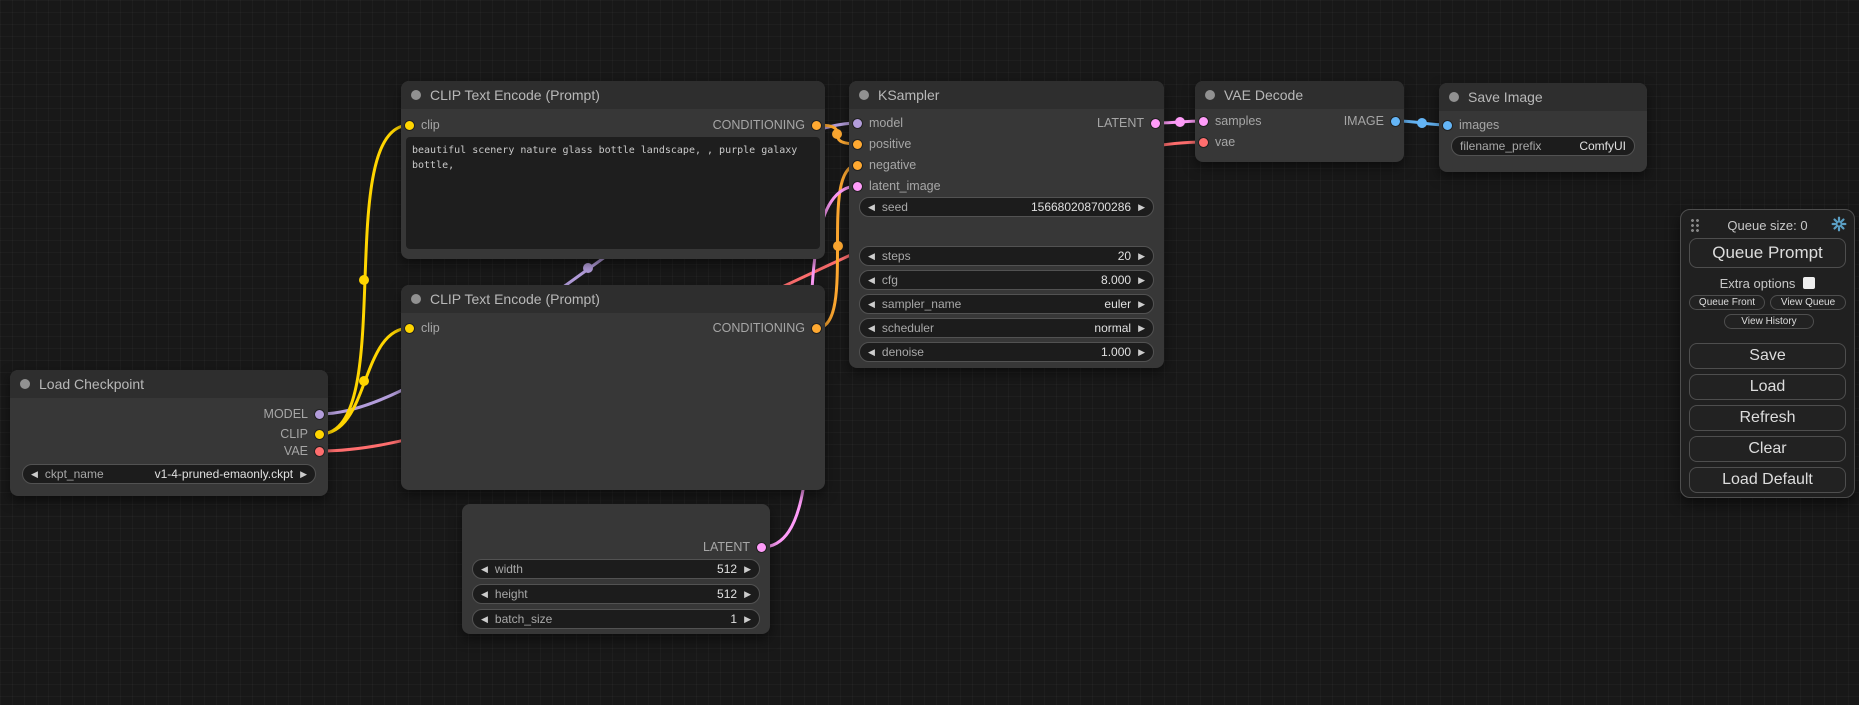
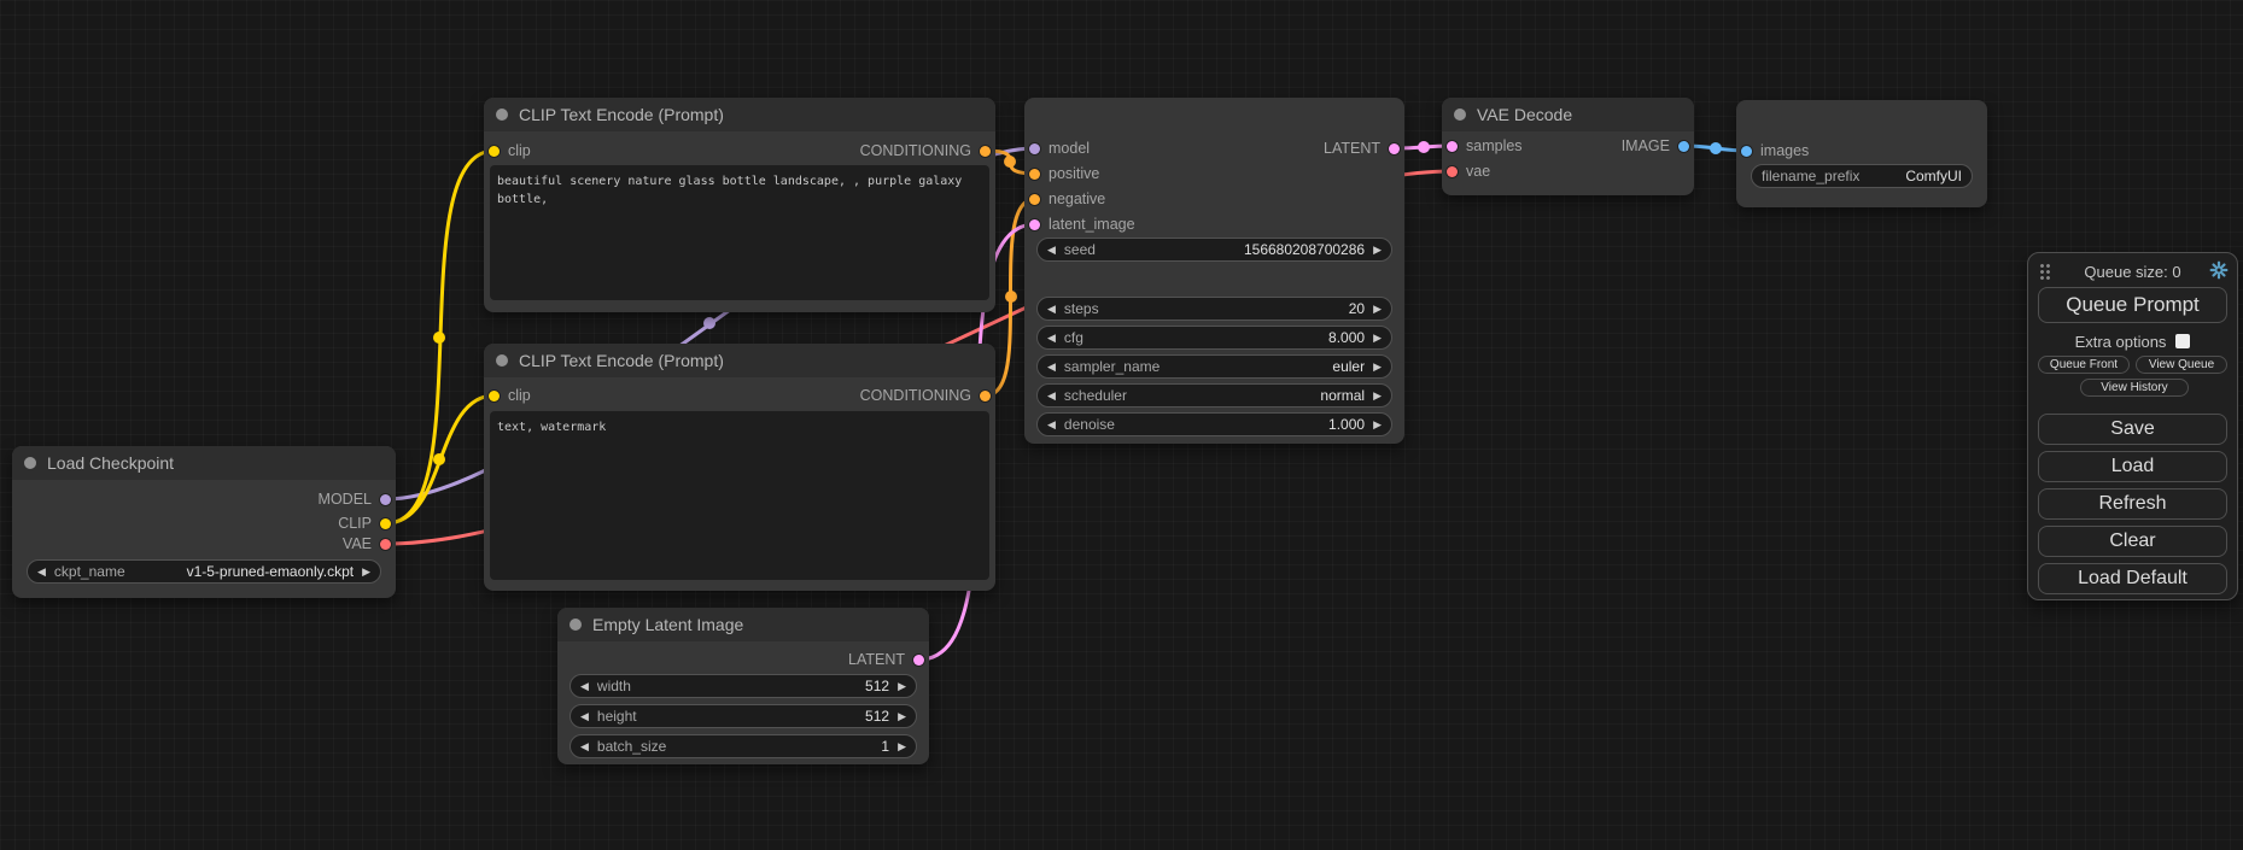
  Load Checkpoint
  MODEL
  CLIP
  VAE
  ◀
  ckpt_name
- v1-4-pruned-emaonly.ckpt
+ v1-5-pruned-emaonly.ckpt
  ▶
  CLIP Text Encode (Prompt)
  clip
  CONDITIONING
  CLIP Text Encode (Prompt)
  clip
  CONDITIONING
+ text, watermark
+ Empty Latent Image
  LATENT
  ◀
  width
  512
  ▶
  ◀
  height
  512
  ▶
  ◀
  batch_size
  1
  ▶
- KSampler
  model
  positive
  negative
  latent_image
  LATENT
  ◀
  seed
  156680208700286
  ▶
  ◀
  steps
  20
  ▶
  ◀
  cfg
  8.000
  ▶
  ◀
  sampler_name
  euler
  ▶
  ◀
  scheduler
  normal
  ▶
  ◀
  denoise
  1.000
  ▶
  VAE Decode
  samples
  vae
  IMAGE
- Save Image
  images
  filename_prefix
  ComfyUI
  Queue size: 0
  Queue Prompt
  Extra options
  Queue Front
  View Queue
  View History
  Save
  Load
  Refresh
  Clear
  Load Default
